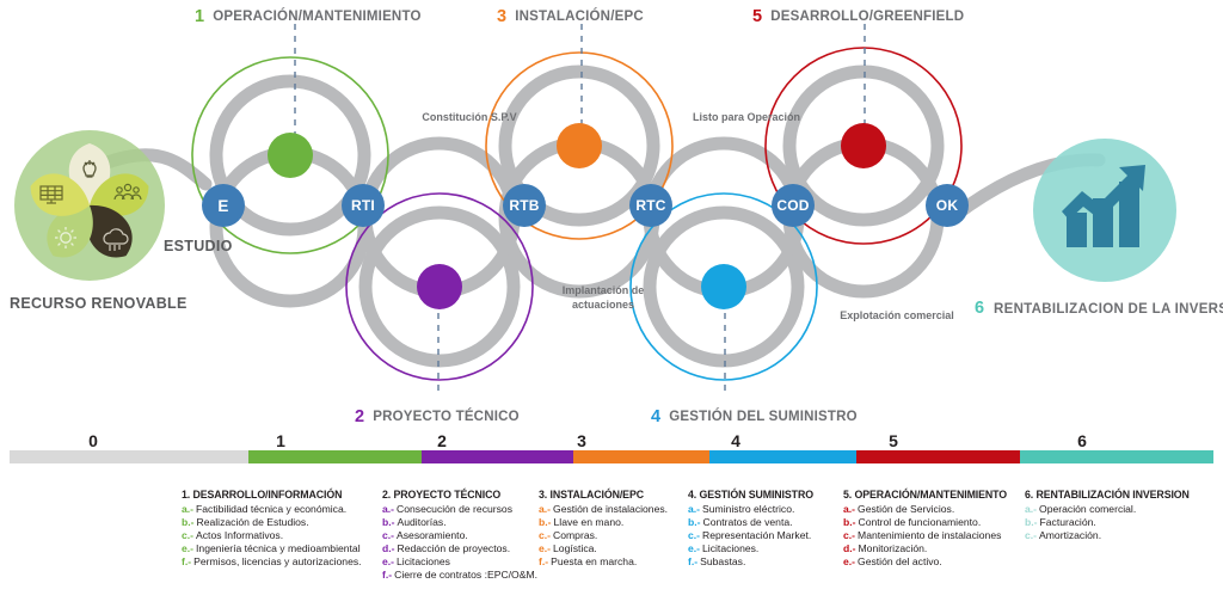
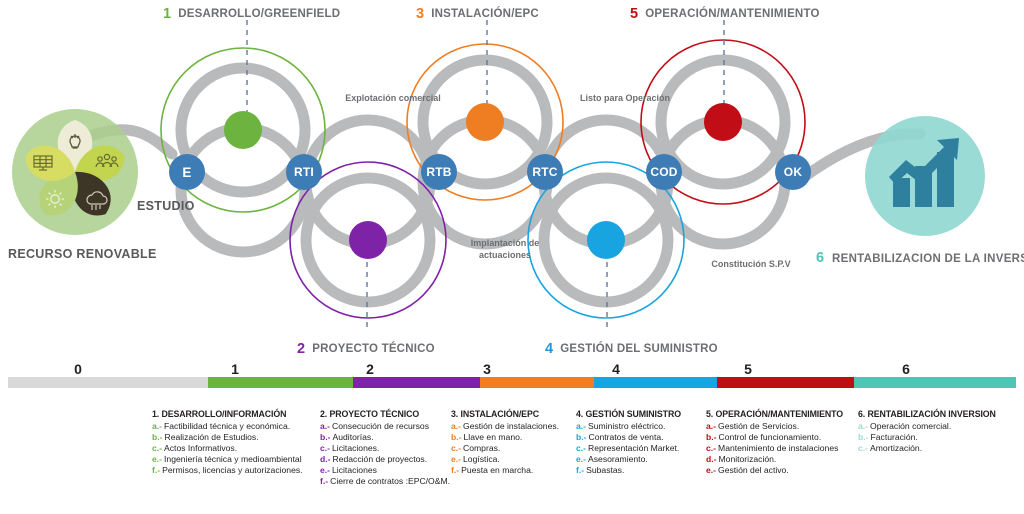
  E
  RTI
  RTB
  RTC
  COD
  OK
- 1 OPERACIÓN/MANTENIMIENTO
+ 1 DESARROLLO/GREENFIELD
  3 INSTALACIÓN/EPC
- 5 DESARROLLO/GREENFIELD
+ 5 OPERACIÓN/MANTENIMIENTO
  2 PROYECTO TÉCNICO
  4 GESTIÓN DEL SUMINISTRO
- Constitución S.P.V
+ Explotación comercial
  Listo para Operación
  Implantación de
  actuaciones
- Explotación comercial
+ Constitución S.P.V
  ESTUDIO
  RECURSO RENOVABLE
  6
  RENTABILIZACION DE LA INVER
  0
  1
  2
  3
  4
  5
  6
  1. DESARROLLO/INFORMACIÓN
  a.-
  Factibilidad técnica y económica.
  b.-
  Realización de Estudios.
  c.-
  Actos Informativos.
  e.-
  Ingeniería técnica y medioambiental
  f.-
  Permisos, licencias y autorizaciones.
  2. PROYECTO TÉCNICO
  a.-
  Consecución de recursos
  b.-
  Auditorías.
  c.-
- Asesoramiento.
+ Licitaciones.
  d.-
  Redacción de proyectos.
  e.-
  Licitaciones
  f.-
  Cierre de contratos :EPC/O&M.
  3. INSTALACIÓN/EPC
  a.-
  Gestión de instalaciones.
  b.-
  Llave en mano.
  c.-
  Compras.
  e.-
  Logística.
  f.-
  Puesta en marcha.
  4. GESTIÓN SUMINISTRO
  a.-
  Suministro eléctrico.
  b.-
  Contratos de venta.
  c.-
  Representación Market.
  e.-
- Licitaciones.
+ Asesoramiento.
  f.-
  Subastas.
  5. OPERACIÓN/MANTENIMIENTO
  a.-
  Gestión de Servicios.
  b.-
  Control de funcionamiento.
  c.-
  Mantenimiento de instalaciones
  d.-
  Monitorización.
  e.-
  Gestión del activo.
  6. RENTABILIZACIÓN INVERSION
  a.-
  Operación comercial.
  b.-
  Facturación.
  c.-
  Amortización.
